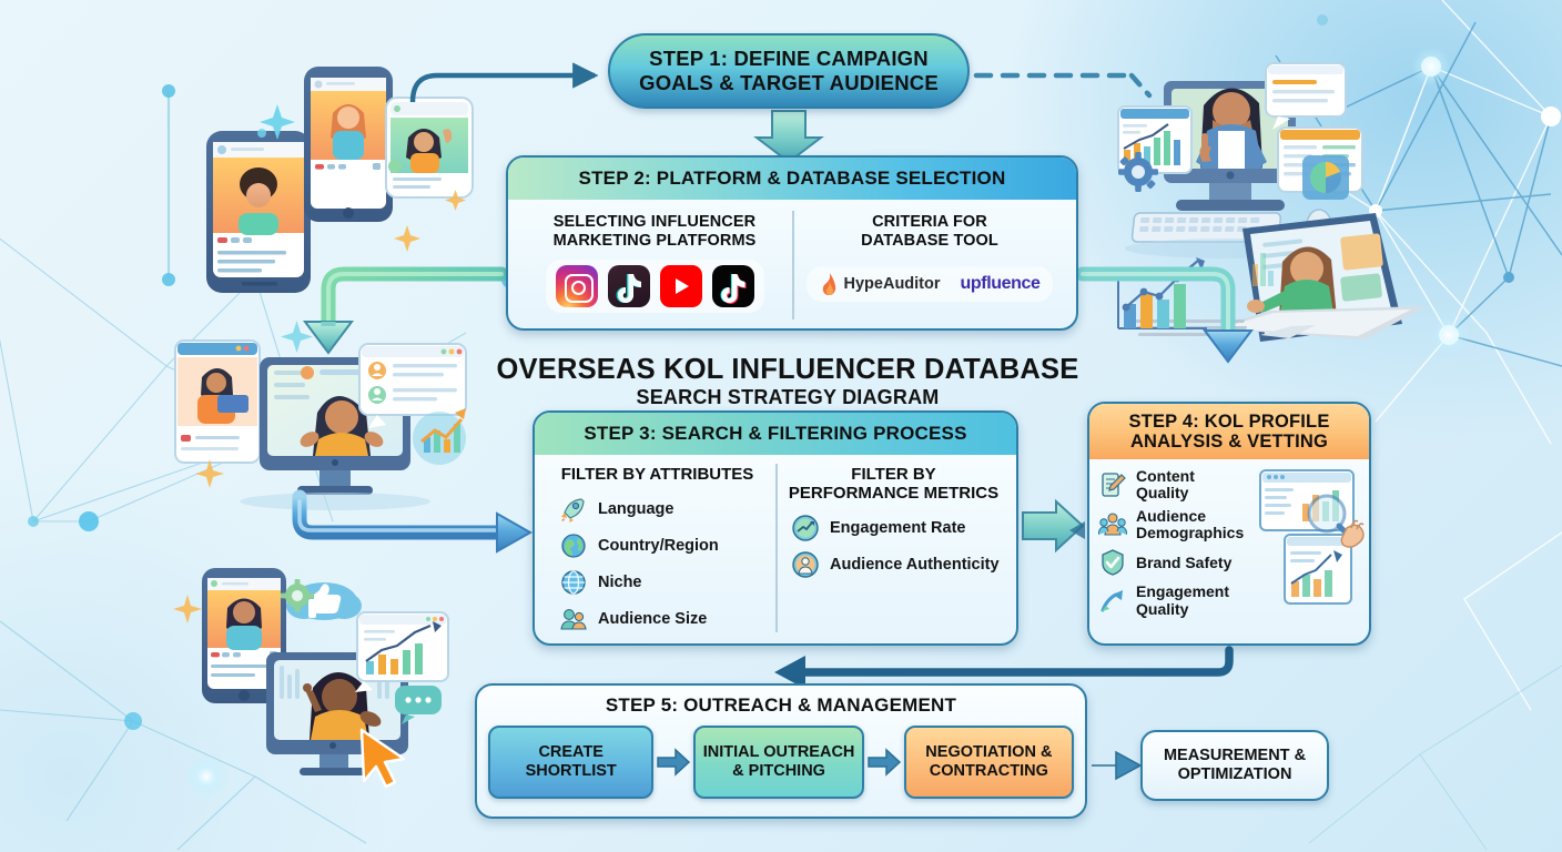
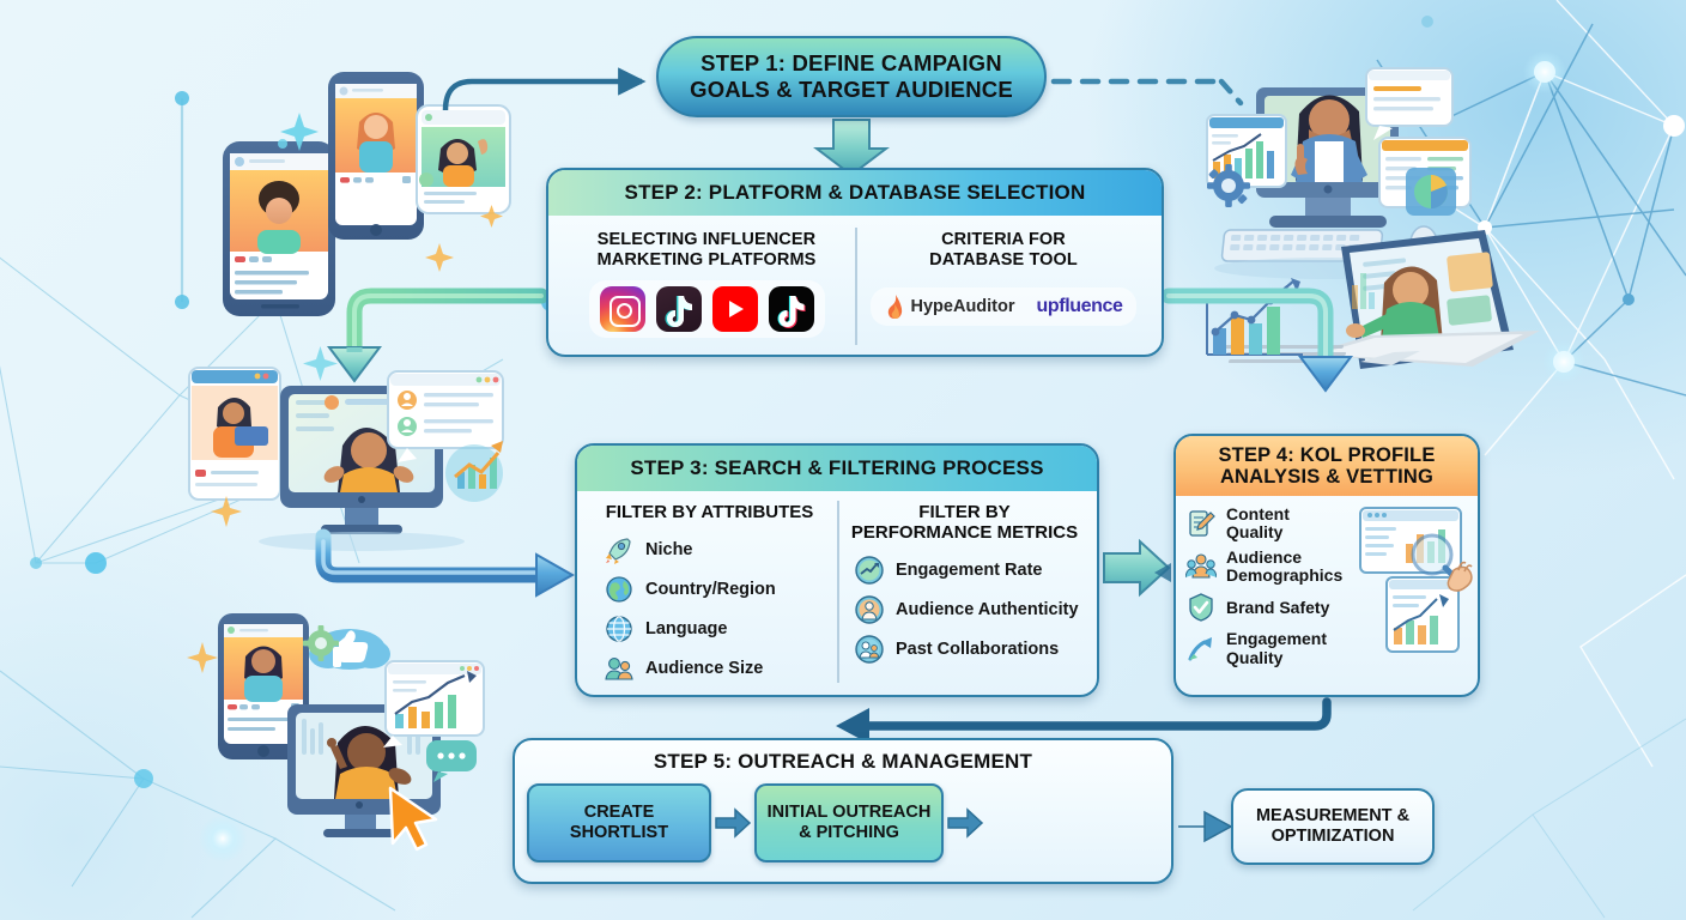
  STEP 1: DEFINE CAMPAIGN
  GOALS & TARGET AUDIENCE
  STEP 2: PLATFORM & DATABASE SELECTION
  SELECTING INFLUENCER
  MARKETING PLATFORMS
  CRITERIA FOR
  DATABASE TOOL
  HypeAuditor
  upfluence
- OVERSEAS KOL INFLUENCER DATABASE
- SEARCH STRATEGY DIAGRAM
  STEP 3: SEARCH & FILTERING PROCESS
  FILTER BY ATTRIBUTES
- Language
+ Niche
  Country/Region
- Niche
+ Language
  Audience Size
  FILTER BY
  PERFORMANCE METRICS
  Engagement Rate
  Audience Authenticity
+ Past Collaborations
  STEP 4: KOL PROFILE
  ANALYSIS & VETTING
  Content
  Quality
  Audience
  Demographics
  Brand Safety
  Engagement Quality
  STEP 5: OUTREACH & MANAGEMENT
  CREATE
  SHORTLIST
  INITIAL OUTREACH
  & PITCHING
- NEGOTIATION &
- CONTRACTING
  MEASUREMENT &
  OPTIMIZATION
